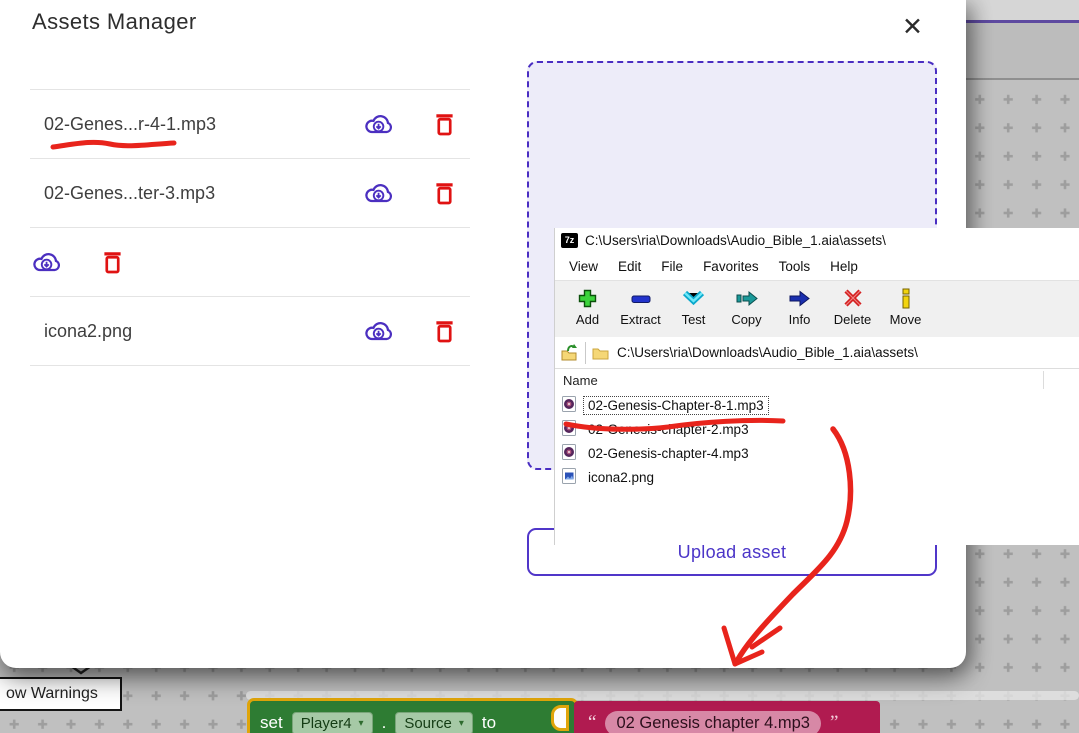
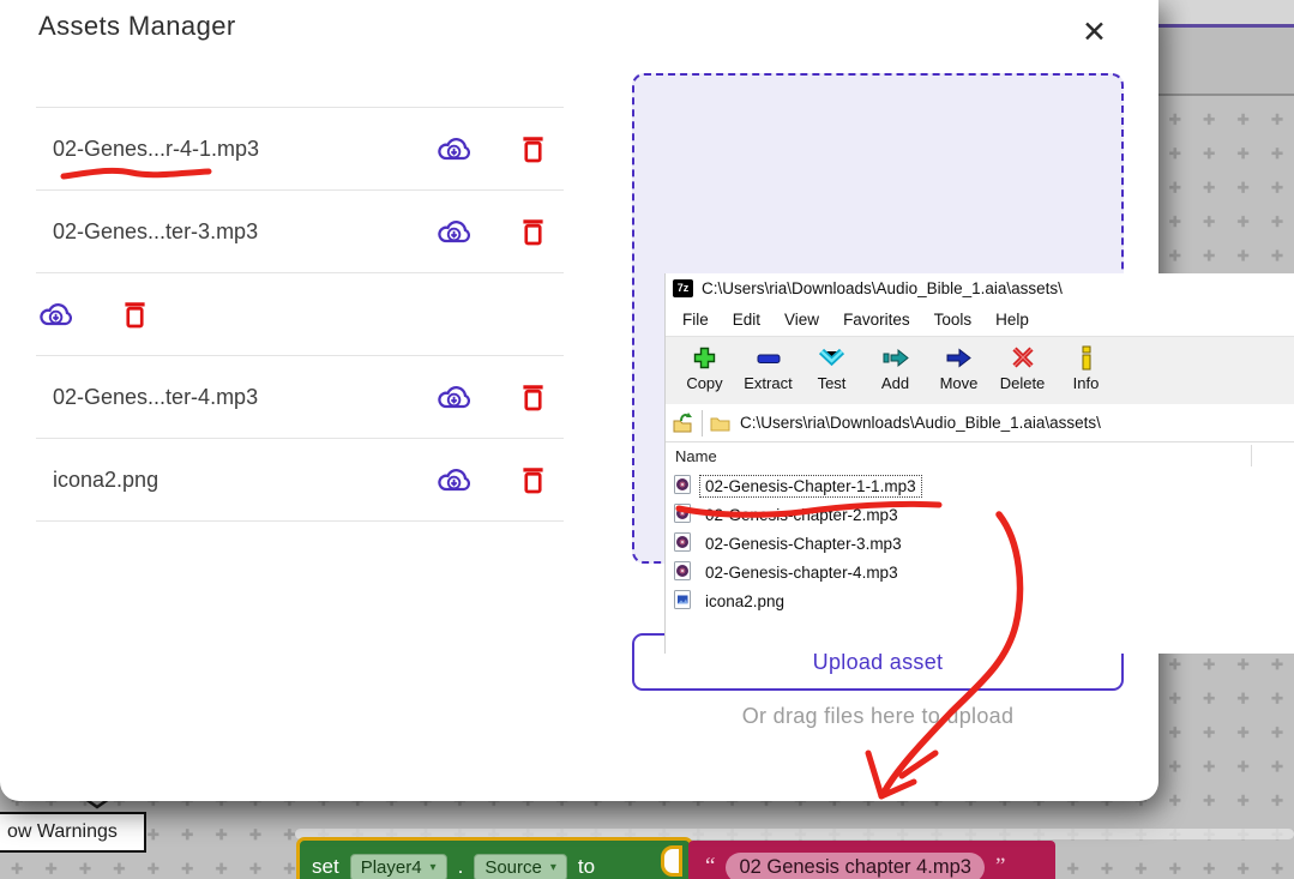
  ow Warnings
  set
  Player4
  ▾
  .
  Source
  ▾
  to
  “
  02 Genesis chapter 4.mp3
  ”
  Assets Manager
  ✕
  02-Genes...r-4-1.mp3
  02-Genes...ter-3.mp3
+ 02-Genes...ter-4.mp3
  icona2.png
  Upload asset
+ Or drag files here to upload
  7z
  C:\Users\ria\Downloads\Audio_Bible_1.aia\assets\
- View
+ File
  Edit
- File
+ View
  Favorites
  Tools
  Help
- Add
+ Copy
  Extract
  Test
- Copy
+ Add
- Info
+ Move
  Delete
- Move
+ Info
  C:\Users\ria\Downloads\Audio_Bible_1.aia\assets\
  Name
- 02-Genesis-Chapter-8-1.mp3
+ 02-Genesis-Chapter-1-1.mp3
+ 02-Genesis-Chapter-3.mp3
  02-Genesis-chapter-4.mp3
  icona2.png
